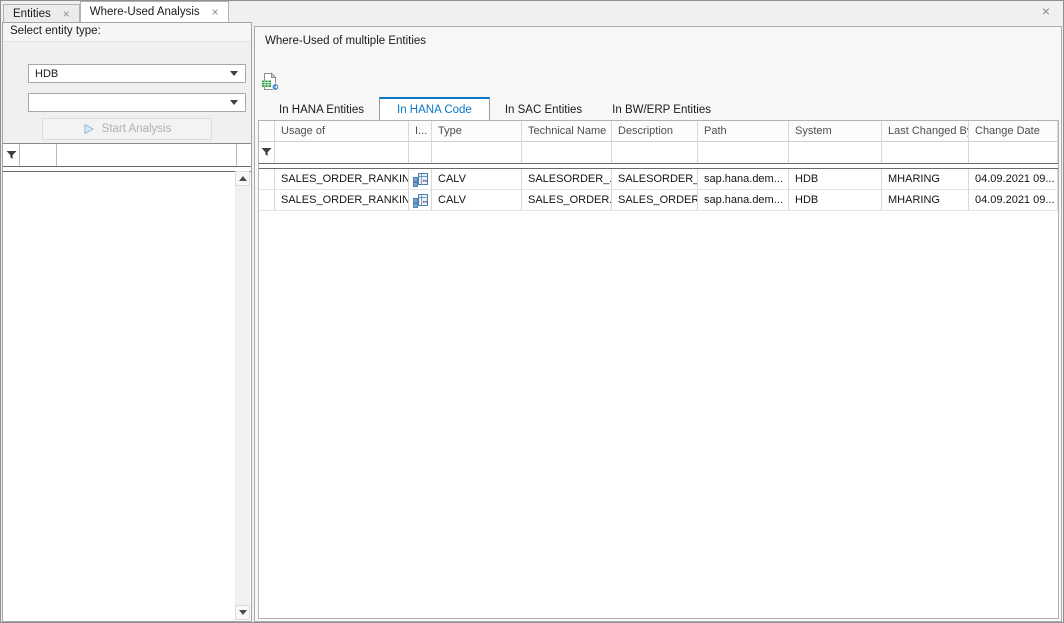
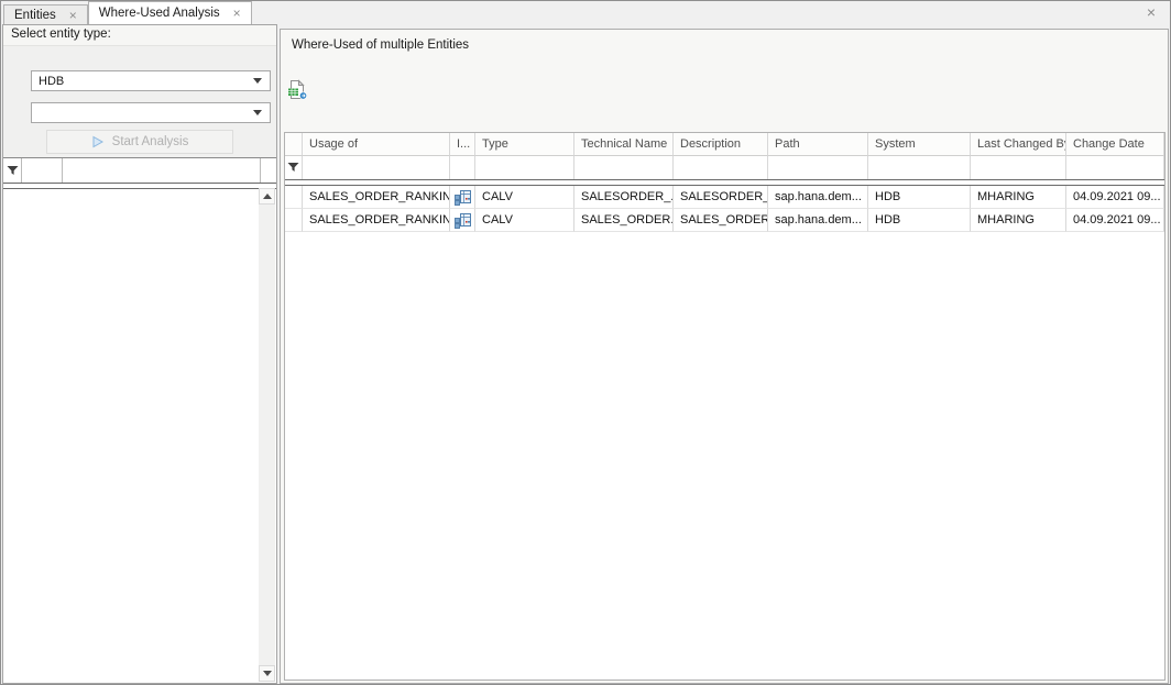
  Entities
  ×
  Where-Used Analysis
  ×
  ×
  Select entity type:
  HDB
  Start Analysis
  Where-Used of multiple Entities
- In HANA Entities
- In HANA Code
- In SAC Entities
- In BW/ERP Entities
  Usage of
  I...
  Type
  Technical Name
  Description
  Path
  System
  Last Changed B
  Change Date
  SALES_ORDER_RANKIN
  CALV
  SALESORDER_.
  SALESORDER_
  sap.hana.dem...
  HDB
  MHARING
  04.09.2021 09...
  SALES_ORDER_RANKIN
  CALV
  SALES_ORDER.
  SALES_ORDER
  sap.hana.dem...
  HDB
  MHARING
  04.09.2021 09...
